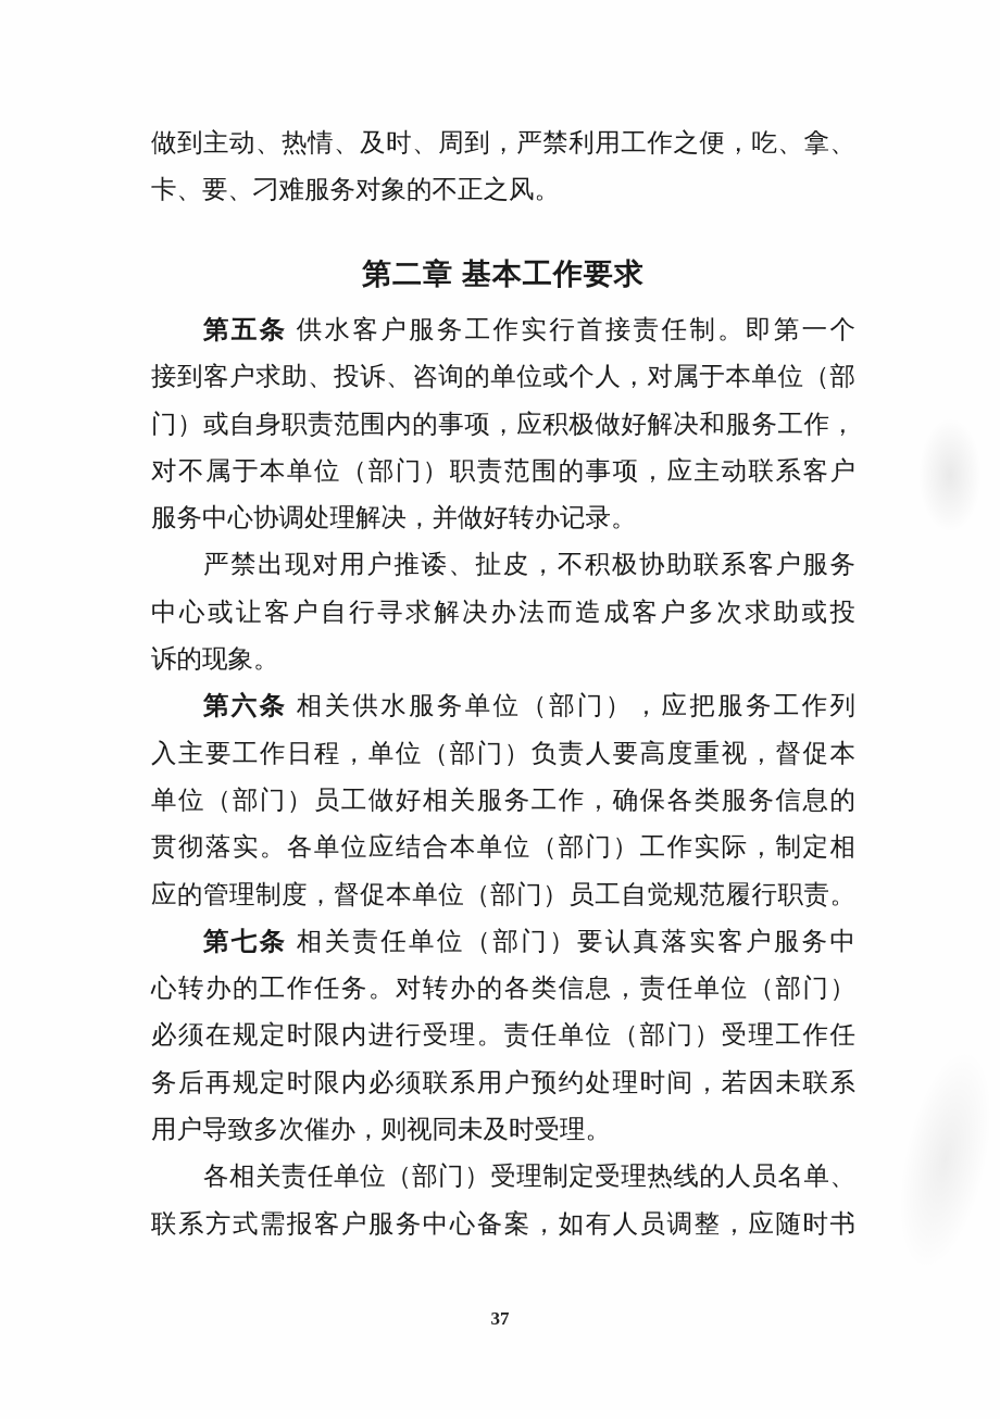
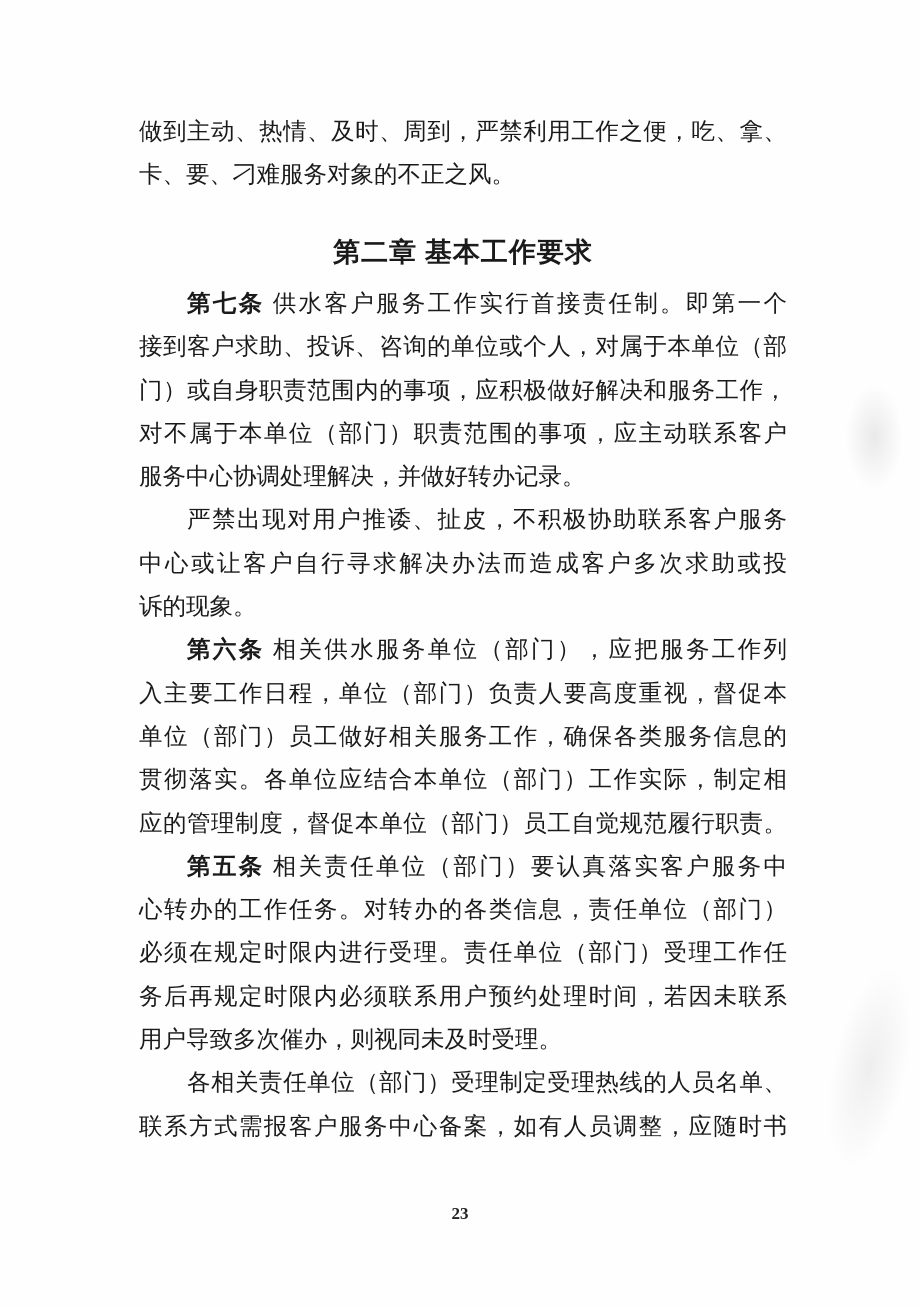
  做到主动、热情、及时、周到，严禁利用工作之便，吃、拿、
  卡、要、刁难服务对象的不正之风。
  第二章 基本工作要求
- 第五条 供水客户服务工作实行首接责任制。即第一个
+ 第七条 供水客户服务工作实行首接责任制。即第一个
  接到客户求助、投诉、咨询的单位或个人，对属于本单位（部
  门）或自身职责范围内的事项，应积极做好解决和服务工作，
  对不属于本单位（部门）职责范围的事项，应主动联系客户
  服务中心协调处理解决，并做好转办记录。
  严禁出现对用户推诿、扯皮，不积极协助联系客户服务
  中心或让客户自行寻求解决办法而造成客户多次求助或投
  诉的现象。
  第六条 相关供水服务单位（部门），应把服务工作列
  入主要工作日程，单位（部门）负责人要高度重视，督促本
  单位（部门）员工做好相关服务工作，确保各类服务信息的
  贯彻落实。各单位应结合本单位（部门）工作实际，制定相
  应的管理制度，督促本单位（部门）员工自觉规范履行职责。
- 第七条 相关责任单位（部门）要认真落实客户服务中
+ 第五条 相关责任单位（部门）要认真落实客户服务中
  心转办的工作任务。对转办的各类信息，责任单位（部门）
  必须在规定时限内进行受理。责任单位（部门）受理工作任
  务后再规定时限内必须联系用户预约处理时间，若因未联系
  用户导致多次催办，则视同未及时受理。
  各相关责任单位（部门）受理制定受理热线的人员名单、
  联系方式需报客户服务中心备案，如有人员调整，应随时书
- 37
+ 23
